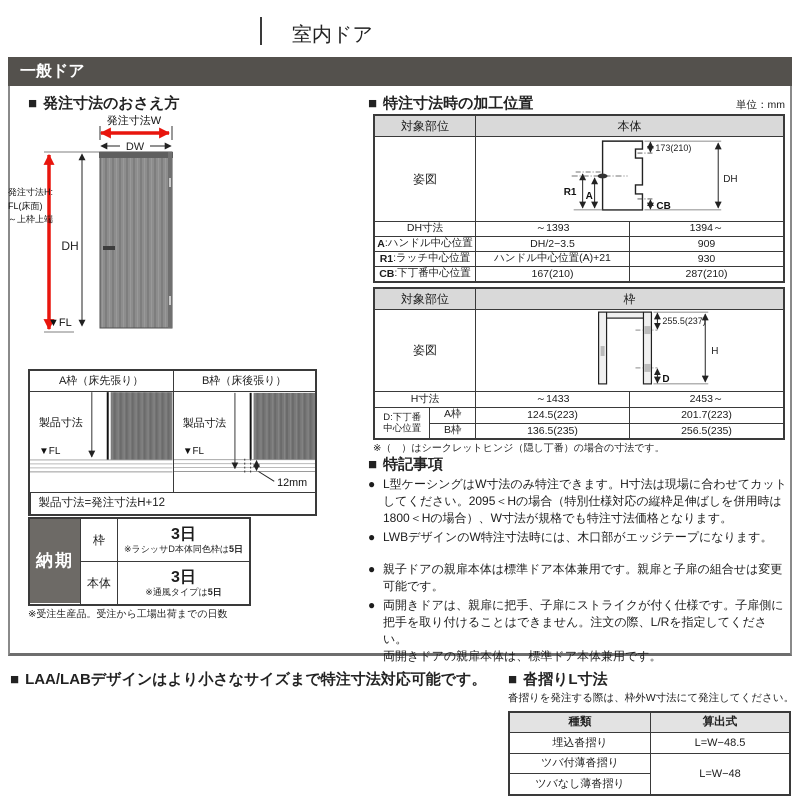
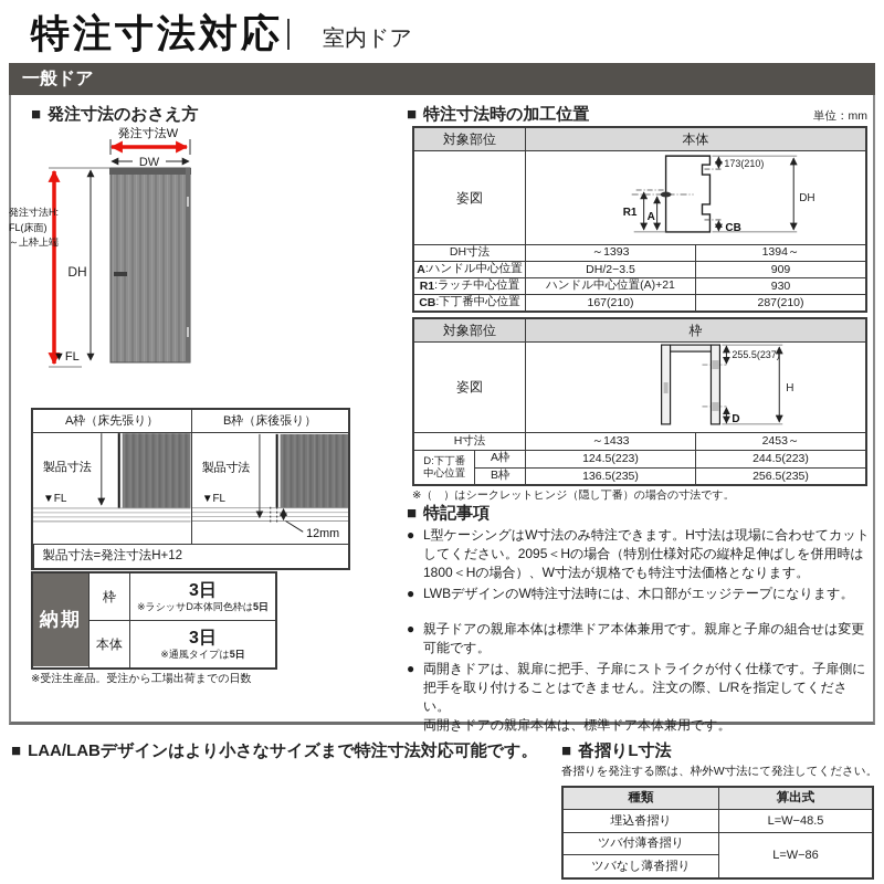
+ 特注寸法対応
  室内ドア
  一般ドア
  ■ 発注寸法のおさえ方
  発注寸法W
  DW
  DH
  ▼FL
  発注寸法H:
  FL(床面)
  ～上枠上端
  A枠（床先張り）
  B枠（床後張り）
  製品寸法
  ▼FL
  12mm
  製品寸法
  ▼FL
  製品寸法=発注寸法H+12
  納期
  枠
  3日
  ※ラシッサD本体同色枠は5日
  本体
  3日
  ※通風タイプは5日
  ※受注生産品。受注から工場出荷までの日数
  ■ 特注寸法時の加工位置
  単位：mm
  対象部位
  本体
  姿図
  173(210)
  DH
  CB
  A
  R1
  DH寸法
  ～1393
  1394～
  A
  :ハンドル中心位置
  DH/2−3.5
  909
  R1
  :ラッチ中心位置
  ハンドル中心位置(A)+21
  930
  CB
  :下丁番中心位置
  167(210)
  287(210)
  対象部位
  枠
  姿図
  255.5(237)
  H
  D
  H寸法
  ～1433
  2453～
  D:下丁番
  中心位置
  A枠
  B枠
  124.5(223)
- 201.7(223)
+ 244.5(223)
  136.5(235)
  256.5(235)
  ※（ ）はシークレットヒンジ（隠し丁番）の場合の寸法です。
  ■ 特記事項
  ●
  L型ケーシングはW寸法のみ特注できます。H寸法は現場に合わせてカットしてください。2095＜Hの場合（特別仕様対応の縦枠足伸ばしを併用時は1800＜Hの場合）、W寸法が規格でも特注寸法価格となります。
  ●
  LWBデザインのW特注寸法時には、木口部がエッジテープになります。
  ●
  親子ドアの親扉本体は標準ドア本体兼用です。親扉と子扉の組合せは変更可能です。
  ●
  両開きドアは、親扉に把手、子扉にストライクが付く仕様です。子扉側に把手を取り付けることはできません。注文の際、L/Rを指定してください。
  両開きドアの親扉本体は、標準ドア本体兼用です。
  ■ LAA/LABデザインはより小さなサイズまで特注寸法対応可能です。
  ■ 沓摺りL寸法
  沓摺りを発注する際は、枠外W寸法にて発注してください。
  種類
  埋込沓摺り
  ツバ付薄沓摺り
  ツバなし薄沓摺り
  算出式
  L=W−48.5
- L=W−48
+ L=W−86
